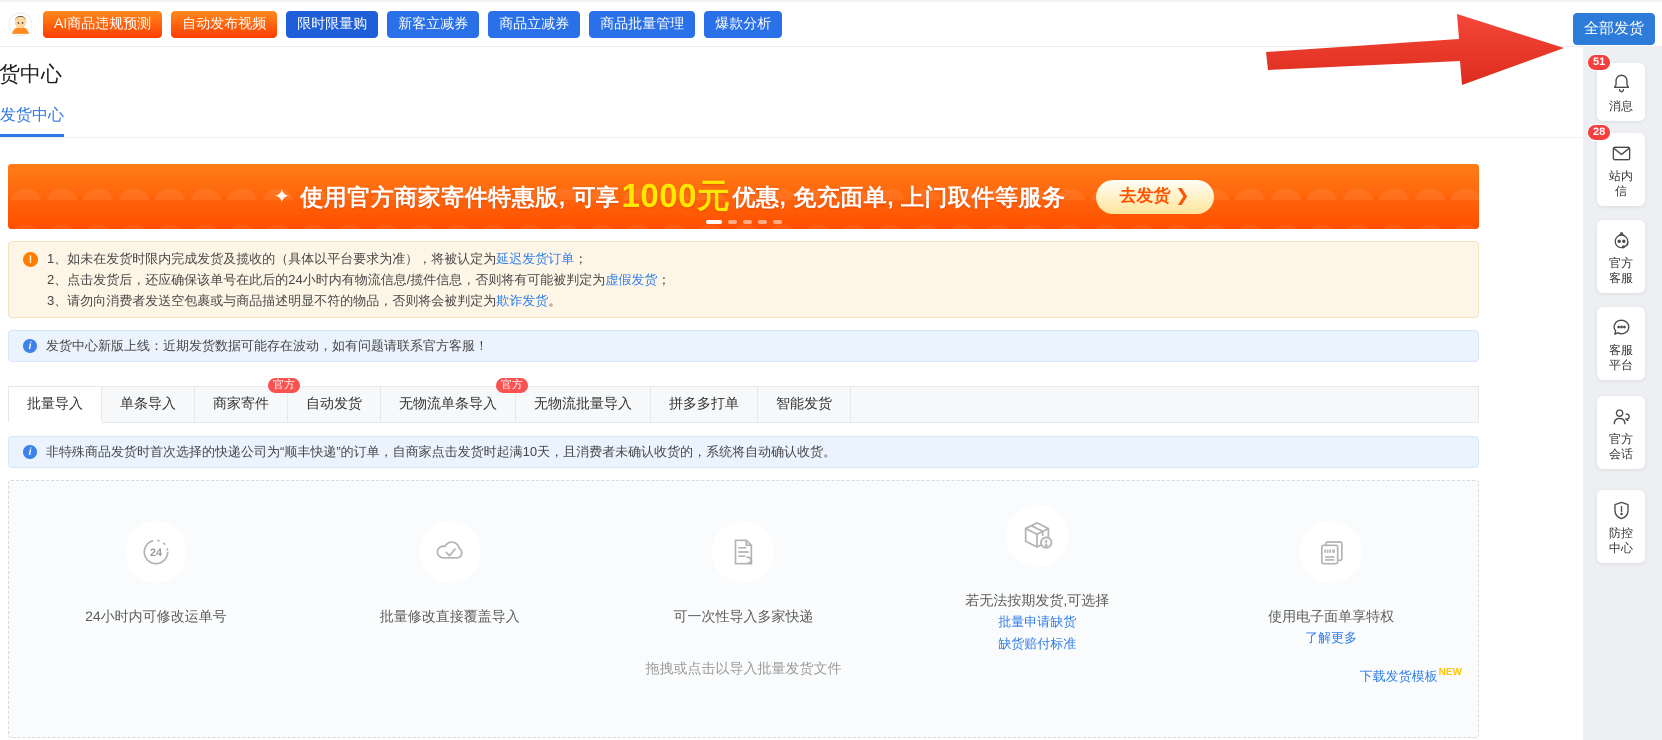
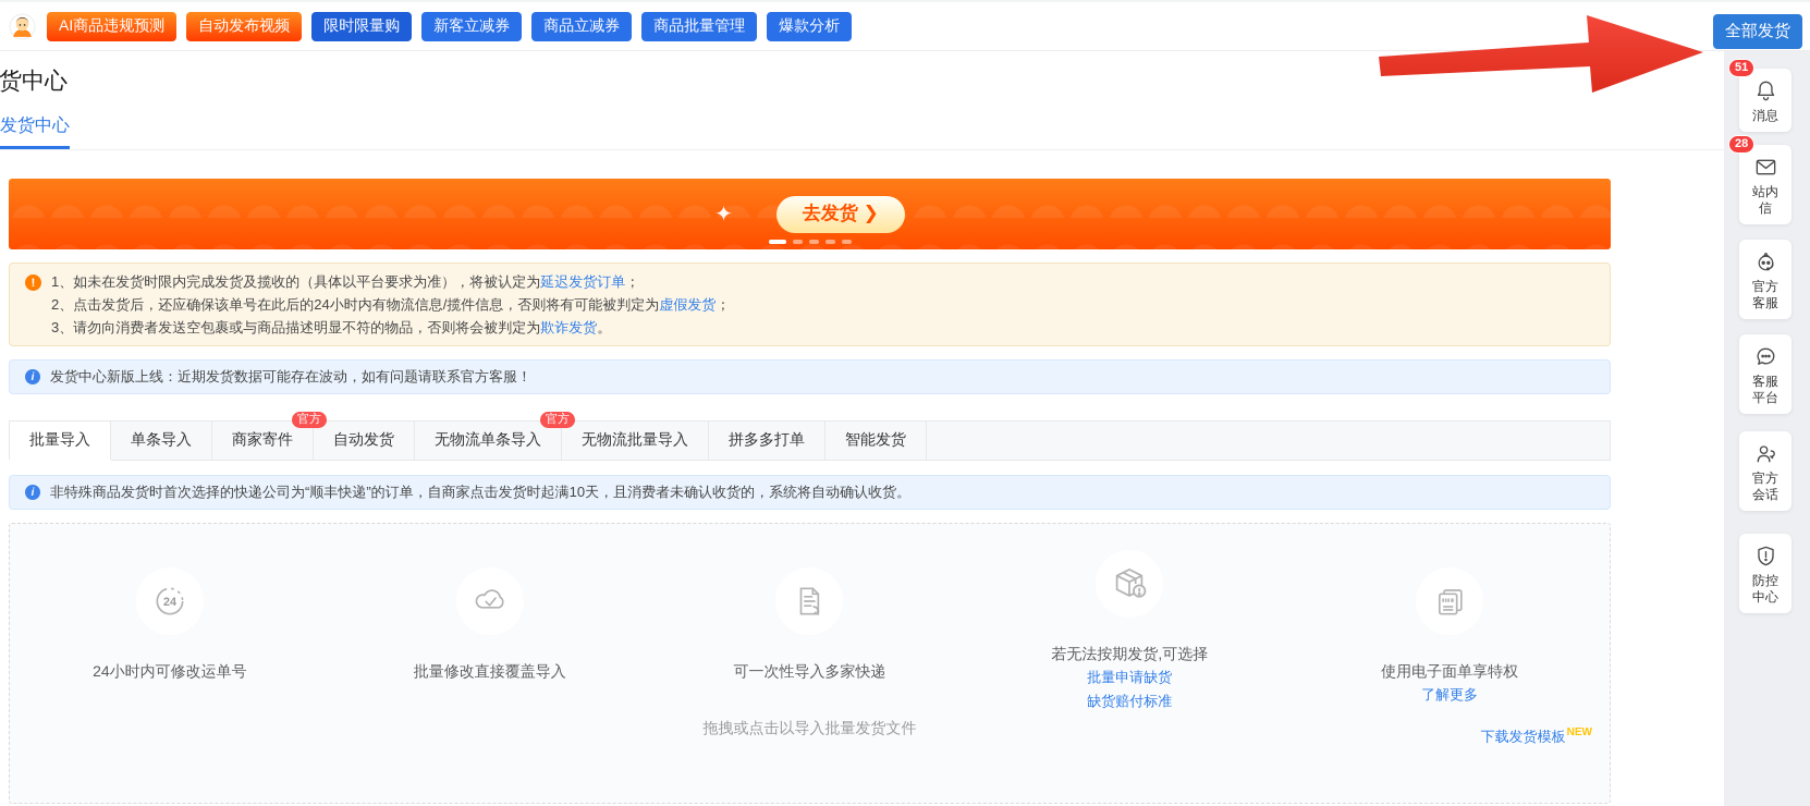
  AI商品违规预测
  自动发布视频
  限时限量购
  新客立减券
  商品立减券
  商品批量管理
  爆款分析
  全部发货
  货中心
  发货中心
- 使用官方商家寄件特惠版, 可享1000元优惠, 免充面单, 上门取件等服务
  去发货 ❯
  !
  1、如未在发货时限内完成发货及揽收的（具体以平台要求为准），将被认定为延迟发货订单；
  2、点击发货后，还应确保该单号在此后的24小时内有物流信息/揽件信息，否则将有可能被判定为虚假发货；
  3、请勿向消费者发送空包裹或与商品描述明显不符的物品，否则将会被判定为欺诈发货。
  i
  发货中心新版上线：近期发货数据可能存在波动，如有问题请联系官方客服！
  批量导入
  单条导入
  商家寄件
  官方
  自动发货
  无物流单条导入
  官方
  无物流批量导入
  拼多多打单
  智能发货
  i
  非特殊商品发货时首次选择的快递公司为“顺丰快递”的订单，自商家点击发货时起满10天，且消费者未确认收货的，系统将自动确认收货。
  24
  24小时内可修改运单号
  批量修改直接覆盖导入
  可一次性导入多家快递
  若无法按期发货,可选择
  批量申请缺货
  缺货赔付标准
  使用电子面单享特权
  了解更多
  拖拽或点击以导入批量发货文件
  下载发货模板NEW
  51
  消息
  28
  站内信
  官方客服
  客服平台
  官方会话
  防控中心
